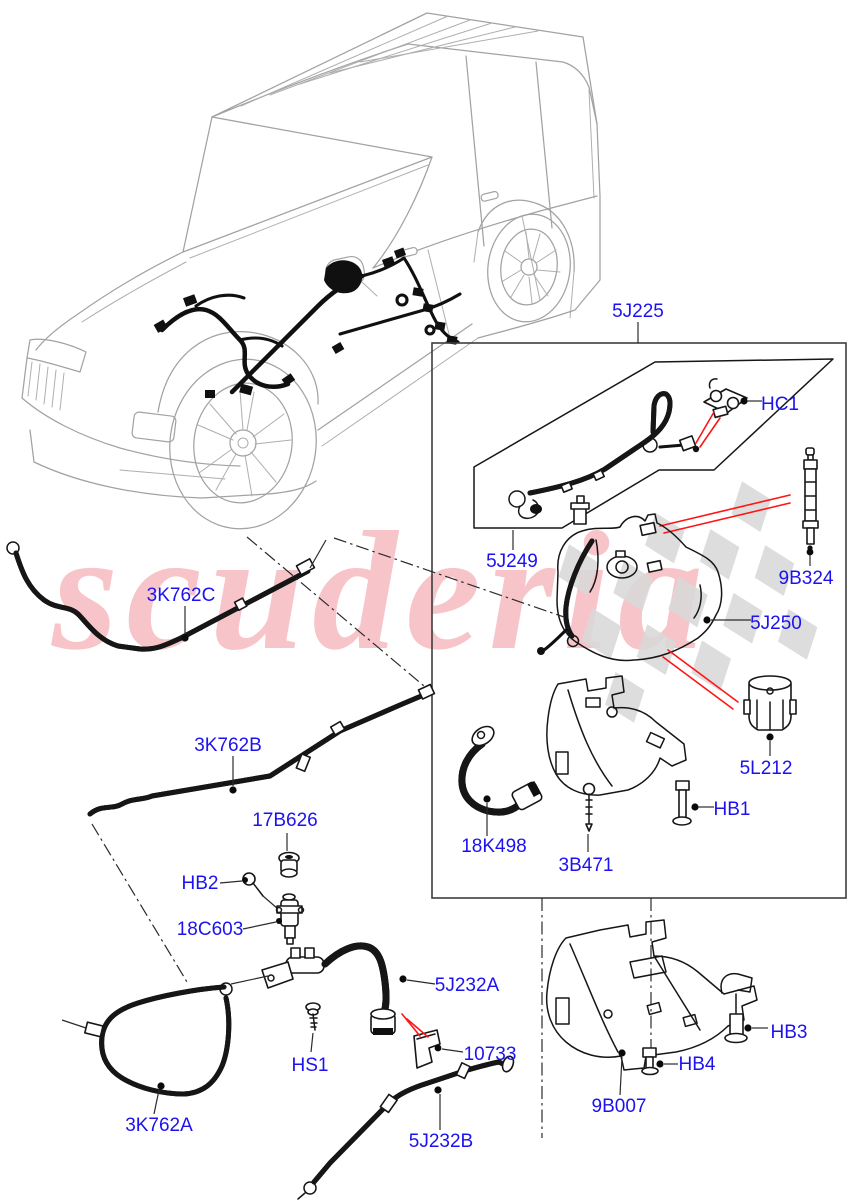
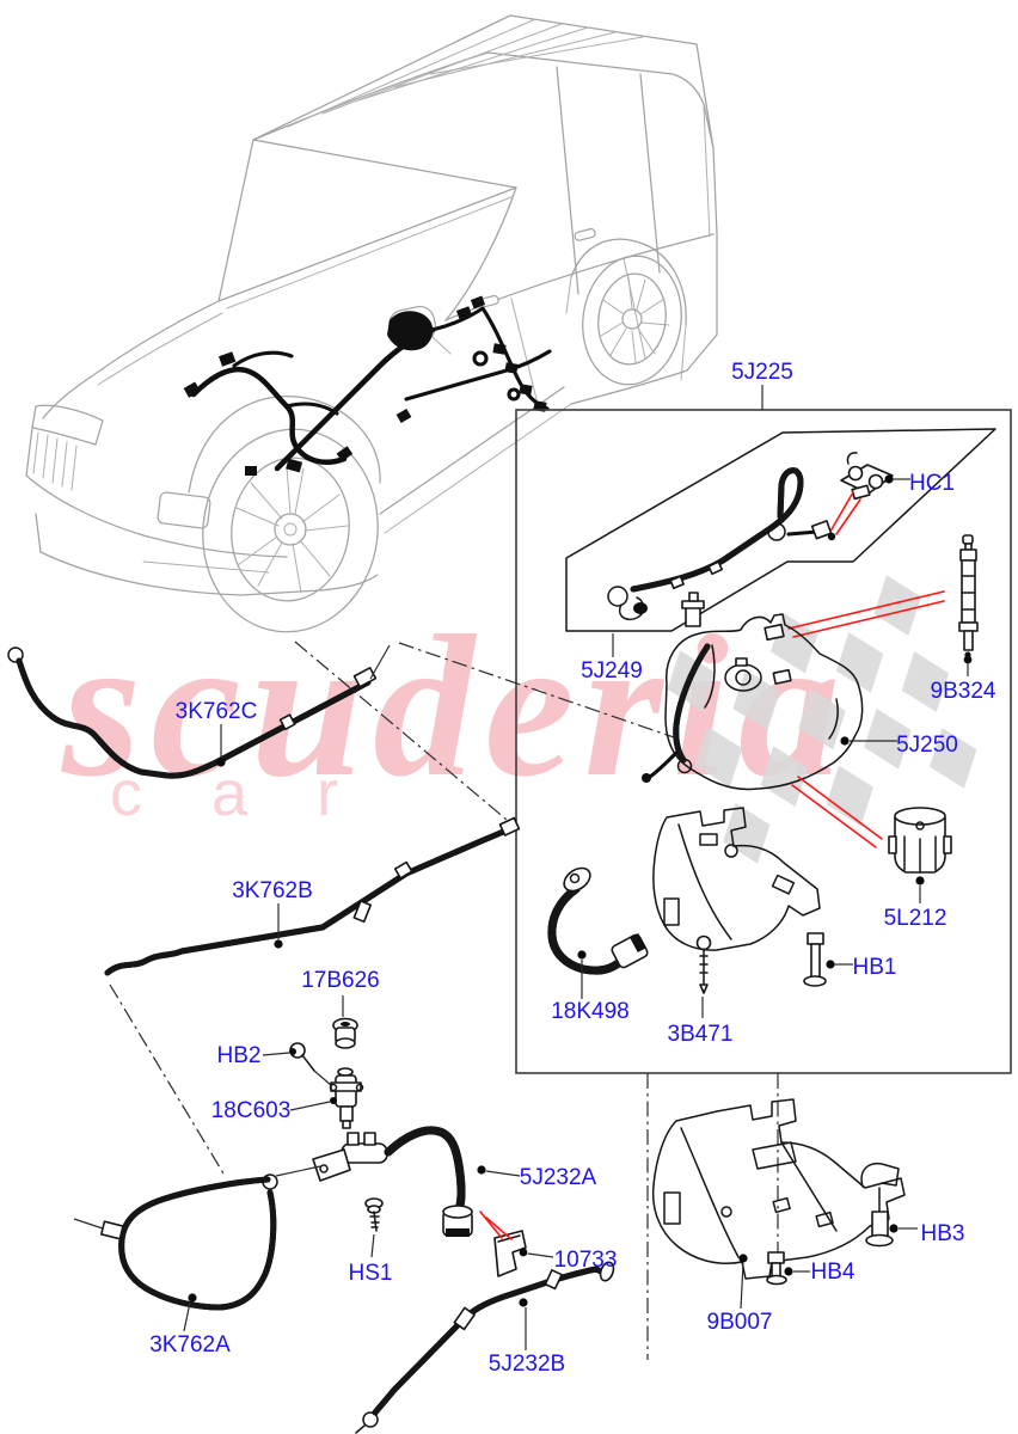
  scudera
+ car
  5J225
  HC1
  5J249
  9B324
  5J250
  3K762C
  5L212
  HB1
  3K762B
  17B626
  18K498
  3B471
  HB2
  18C603
  5J232A
  HS1
  10733
  3K762A
  5J232B
  9B007
  HB3
  HB4
